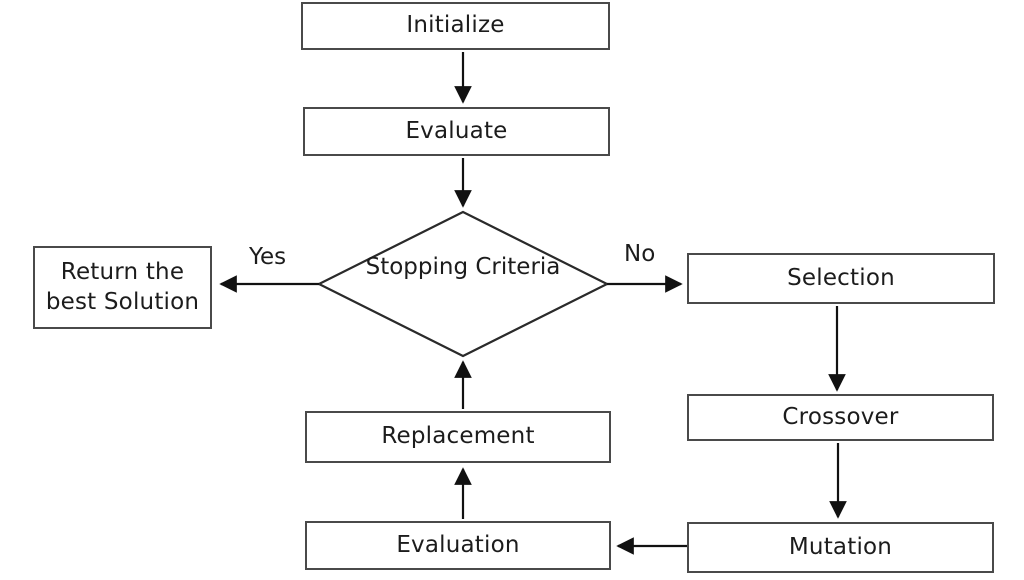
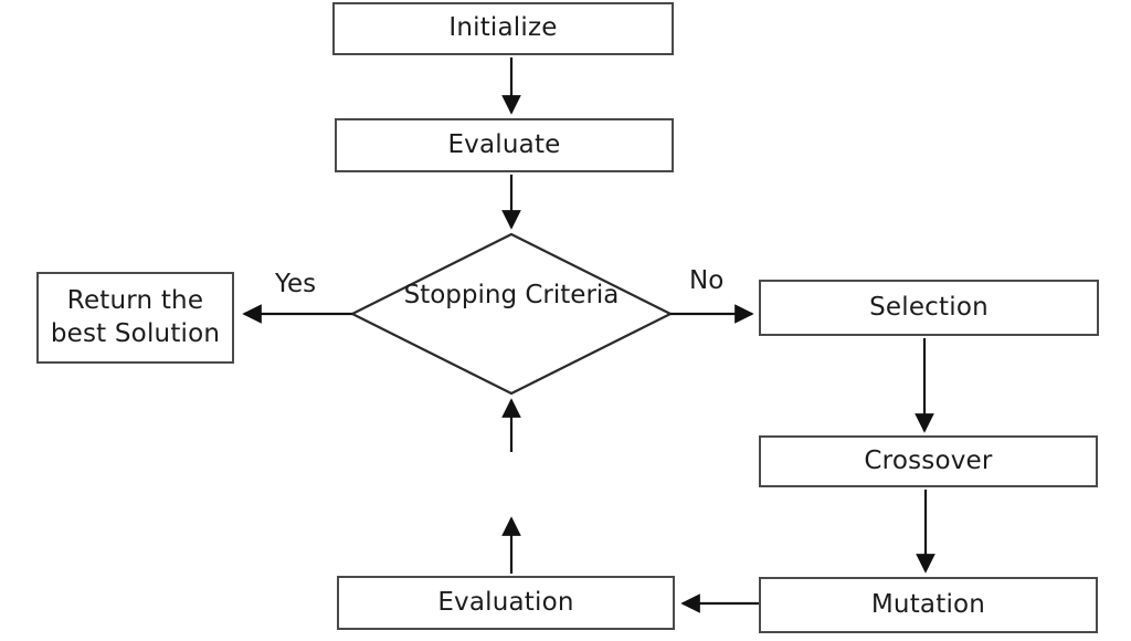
  Initialize
  Evaluate
  Return the
  best Solution
  Selection
  Crossover
  Mutation
- Replacement
  Evaluation
  Stopping Criteria
  Yes
  No
